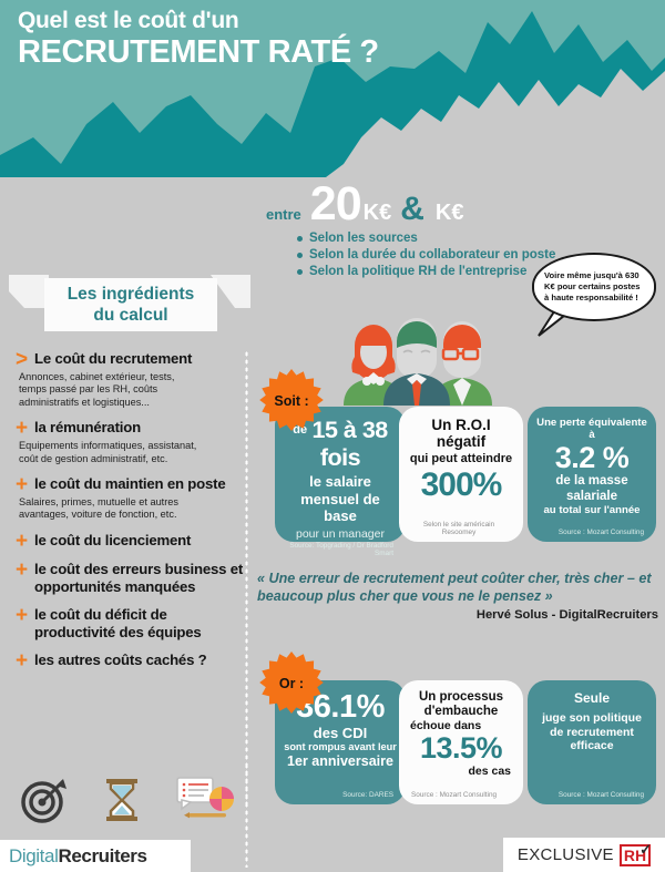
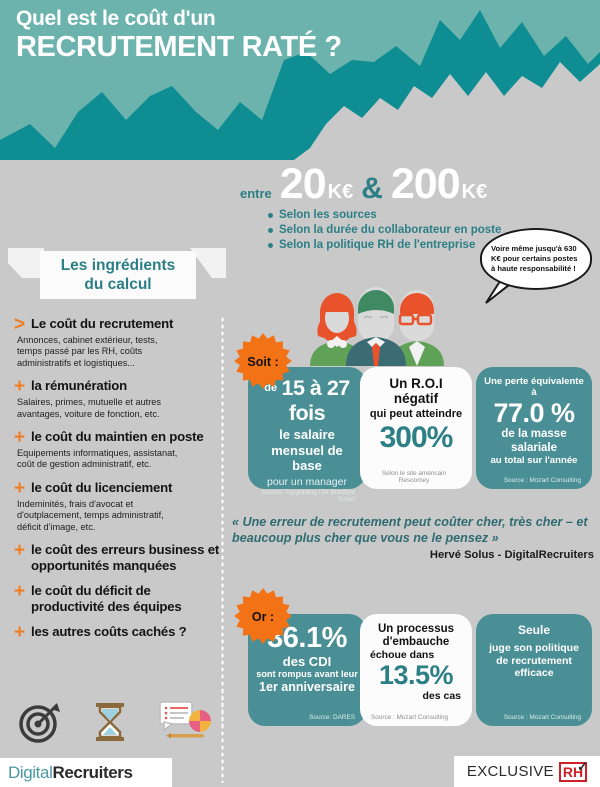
  Quel est le coût d'un
  RECRUTEMENT RATÉ ?
  entre
  20
  K€
  &
+ 200
  K€
  Selon les sources
  Selon la durée du collaborateur en poste
  Selon la politique RH de l'entreprise
  Voire même jusqu'à 630 K€ pour certains postes à haute responsabilité !
  Les ingrédients
  du calcul
  >
  Le coût du recrutement
  Annonces, cabinet extérieur, tests, temps passé par les RH, coûts administratifs et logistiques...
  +
  la rémunération
- Equipements informatiques, assistanat, coût de gestion administratif, etc.
+ Salaires, primes, mutuelle et autres avantages, voiture de fonction, etc.
  +
  le coût du maintien en poste
- Salaires, primes, mutuelle et autres avantages, voiture de fonction, etc.
+ Equipements informatiques, assistanat, coût de gestion administratif, etc.
  +
  le coût du licenciement
+ Indeminités, frais d'avocat et d'outplacement, temps administratif, déficit d'image, etc.
  +
  le coût des erreurs business et opportunités manquées
  +
  le coût du déficit de productivité des équipes
  +
  les autres coûts cachés ?
  Soit :
- de 15 à 38 fois
+ de 15 à 27 fois
  le salaire mensuel de base
  pour un manager
  Un R.O.I négatif
  qui peut atteindre
  300%
  Une perte équivalente à
- 3.2 %
+ 77.0 %
  de la masse salariale
  au total sur l'année
  « Une erreur de recrutement peut coûter cher, très cher – et beaucoup plus cher que vous ne le pensez »
  Hervé Solus - DigitalRecruiters
  Or :
  6.1%
  des CDI
  sont rompus avant leur
  1er anniversaire
  Un processus d'embauche
  échoue dans
  13.5%
  des cas
  Seule
  juge son politique de recrutement efficace
  DigitalRecruiters
  EXCLUSIVE
  RH
  ✓
